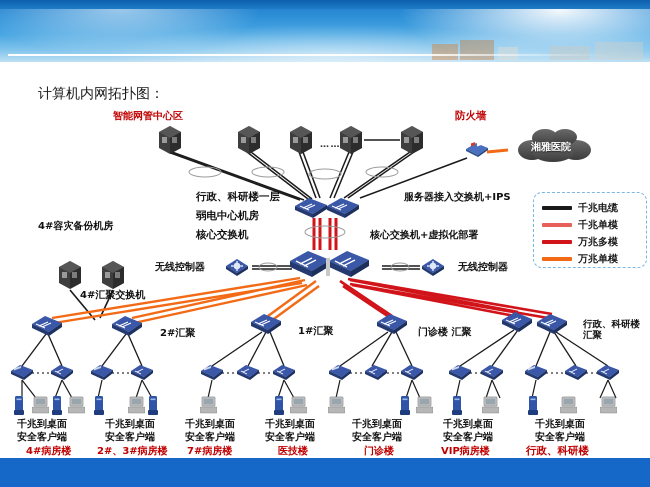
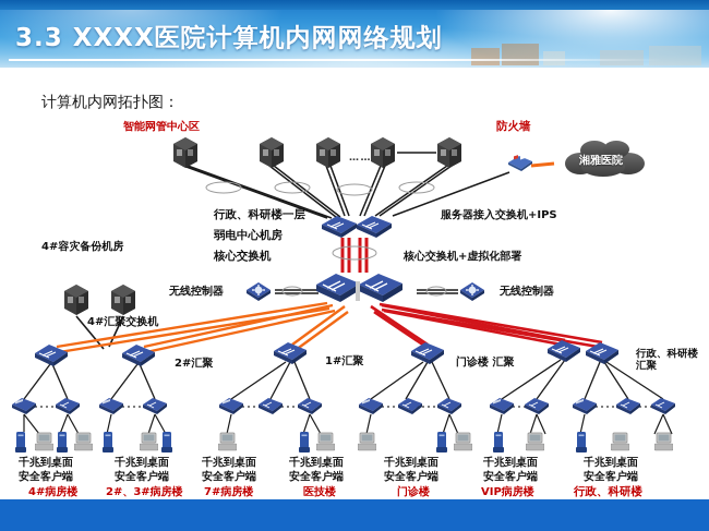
+ 3.3 XXXX医院计算机内网网络规划
  计算机内网拓扑图：
  湘雅医院
  智能网管中心区
  防火墙
  服务器接入交换机+IPS
  核心交换机+虚拟化部署
  行政、科研楼一层
  弱电中心机房
  核心交换机
  4#容灾备份机房
  4#汇聚交换机
  无线控制器
  无线控制器
  2#汇聚
  1#汇聚
  门诊楼 汇聚
  行政、科研楼 汇聚
- 千兆电缆
- 千兆单模
- 万兆多模
- 万兆单模
  ……
  千兆到桌面
  安全客户端
  4#病房楼
  千兆到桌面
  安全客户端
  2#、3#病房楼
  千兆到桌面
  安全客户端
  7#病房楼
  千兆到桌面
  安全客户端
  医技楼
  千兆到桌面
  安全客户端
  门诊楼
  千兆到桌面
  安全客户端
  VIP病房楼
  千兆到桌面
  安全客户端
  行政、科研楼
